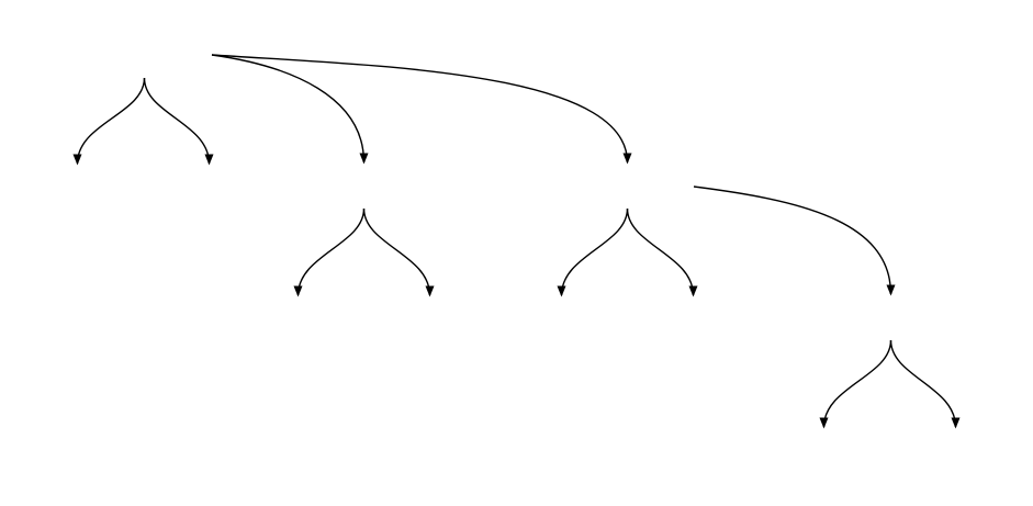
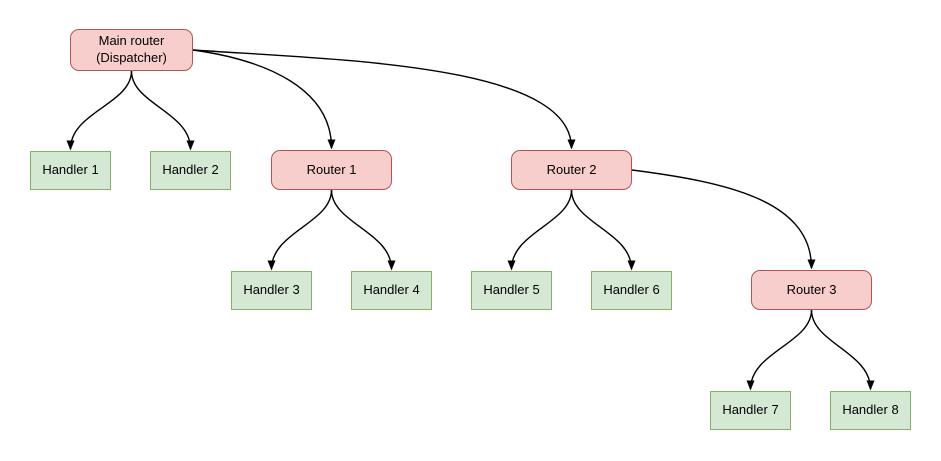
+ Main router
+ (Dispatcher)
+ Handler 1
+ Handler 2
+ Router 1
+ Router 2
+ Handler 3
+ Handler 4
+ Handler 5
+ Handler 6
+ Router 3
+ Handler 7
+ Handler 8
